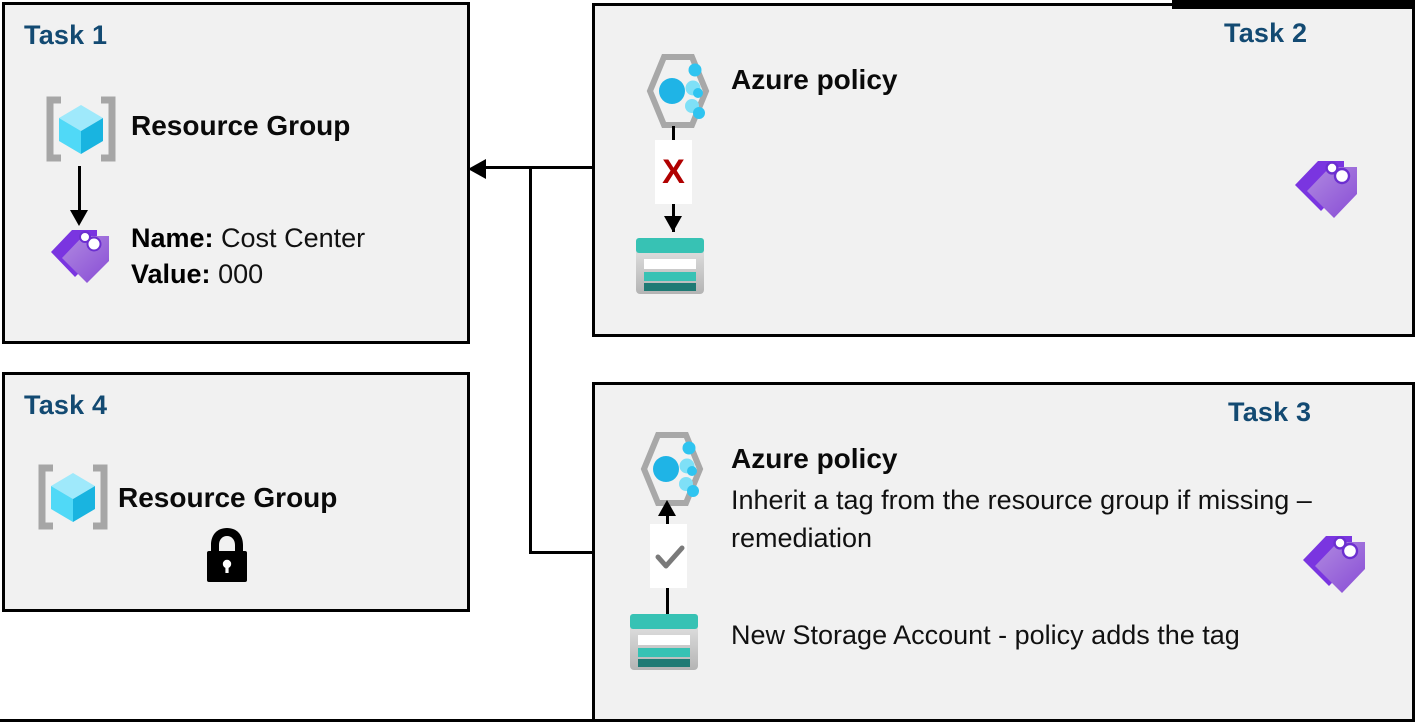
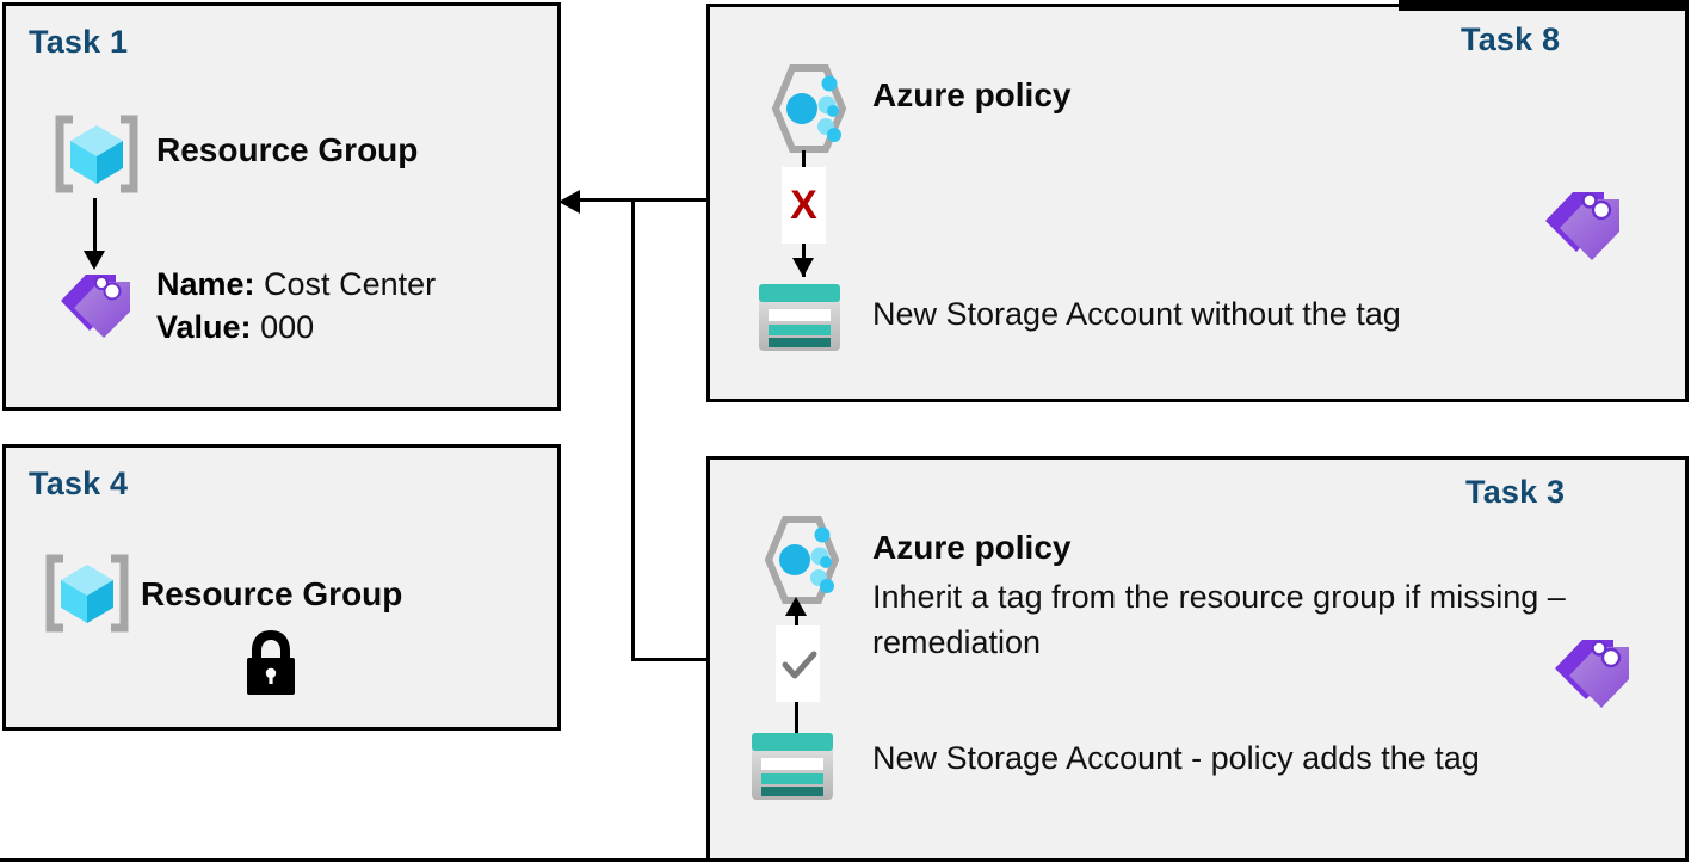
  Task 1
  Resource Group
  Name: Cost Center
  Value: 000
  Task 4
  Resource Group
- Task 2
+ Task 8
  Azure policy
  X
+ New Storage Account without the tag
  Task 3
  Azure policy
  Inherit a tag from the resource group if missing – remediation
  New Storage Account - policy adds the tag
